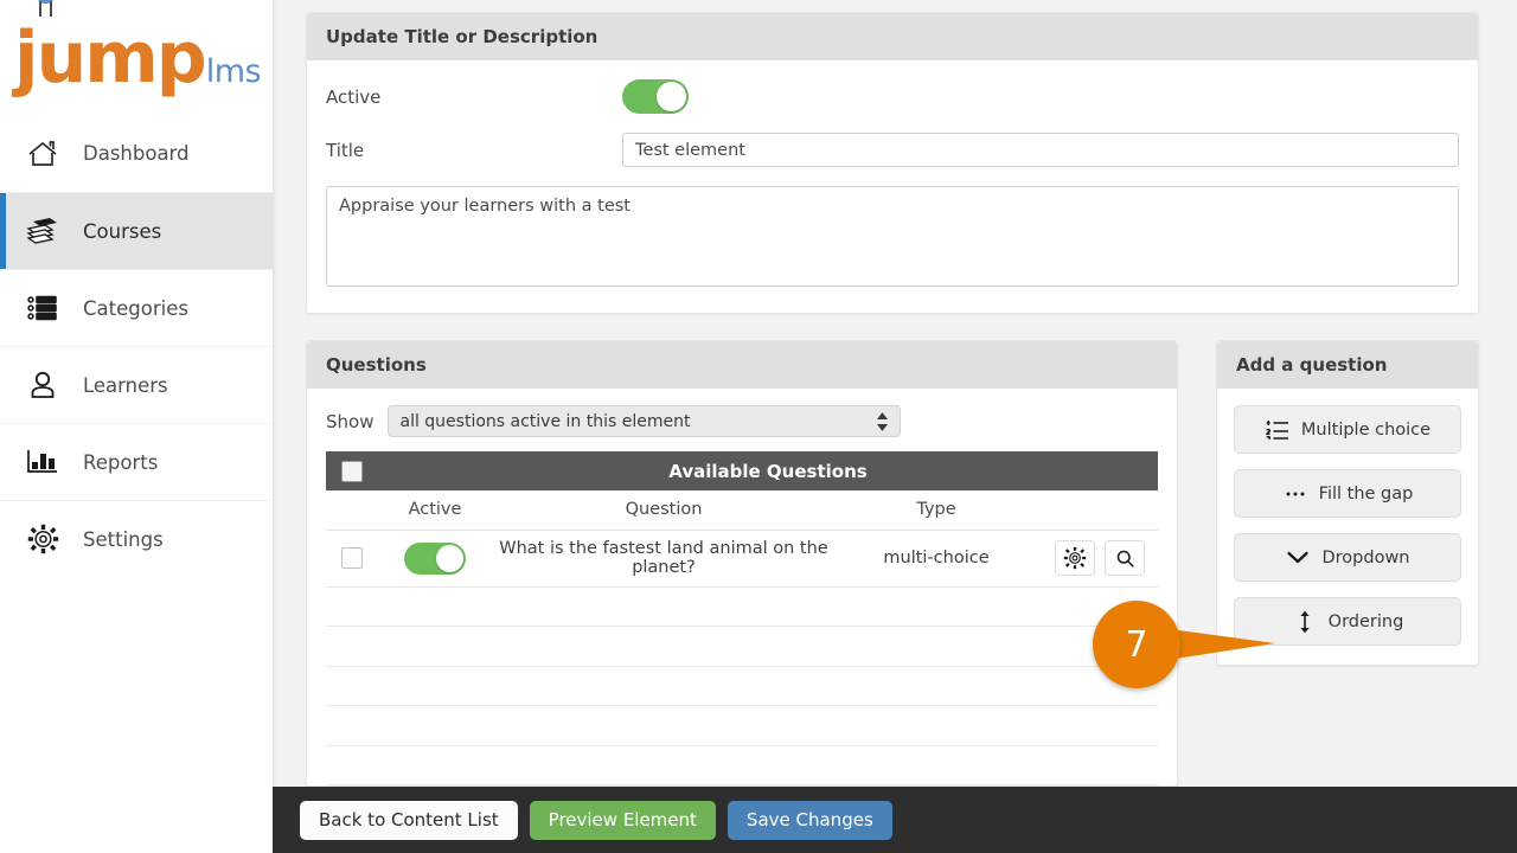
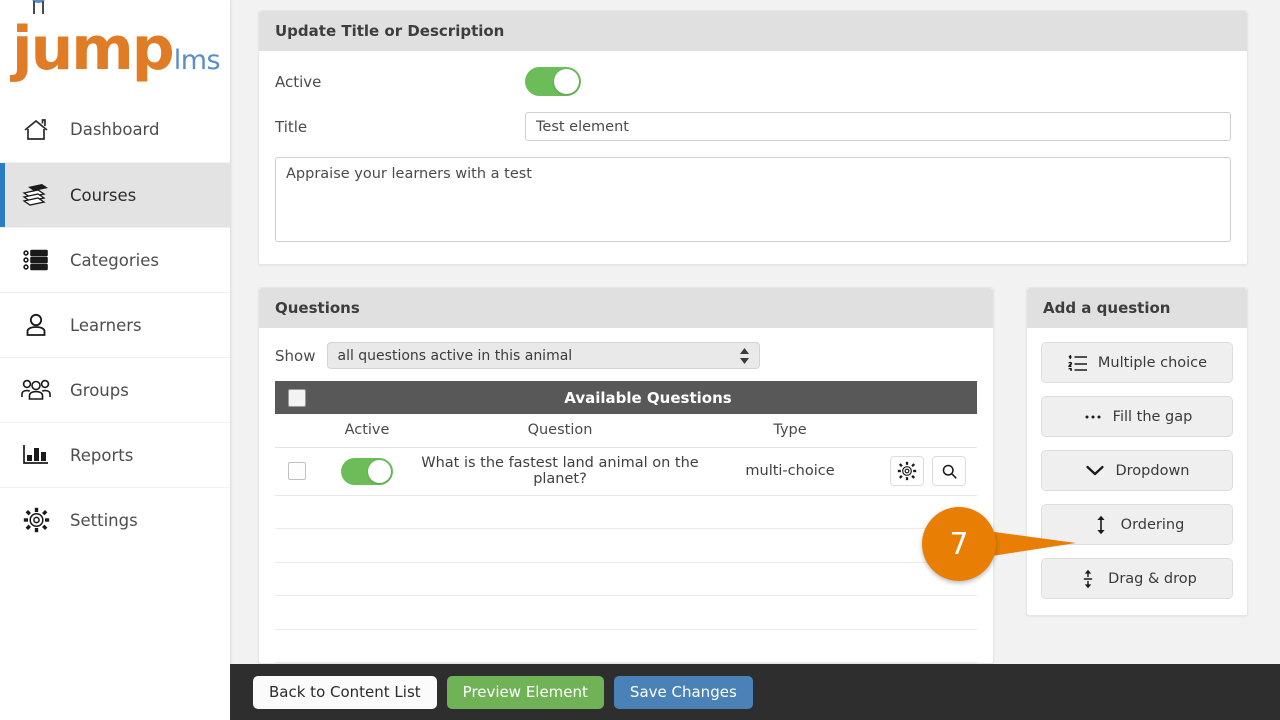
  jump
  lms
  Dashboard
  Courses
  Categories
  Learners
+ Groups
  Reports
  Settings
  Update Title or Description
  Active
  Title
  Test element
  Appraise your learners with a test
  Questions
  Show
- all questions active in this element
+ all questions active in this animal
  	Available Questions
  	Active	Question	Type
  		What is the fastest land animal on the planet?	multi-choice
  Add a question
  Multiple choice
  Fill the gap
  Dropdown
  Ordering
+ Drag & drop
  7
  Back to Content List
  Preview Element
  Save Changes
